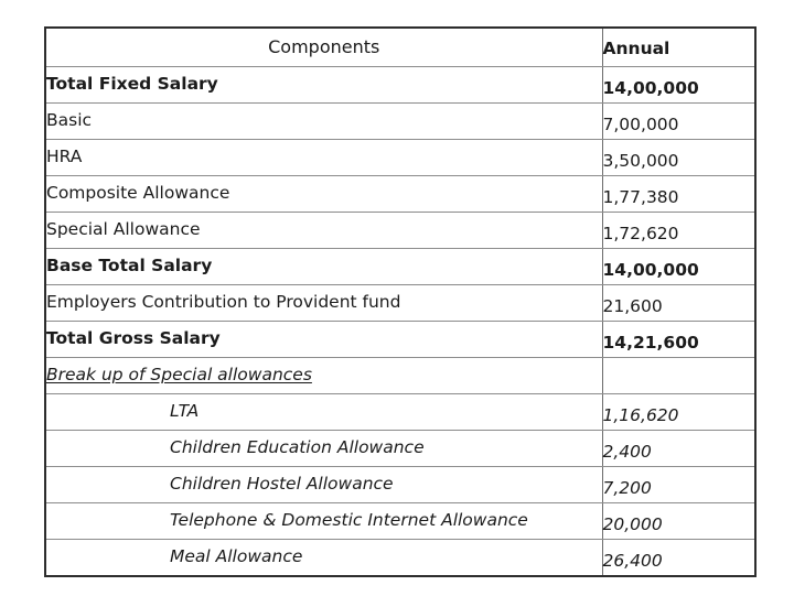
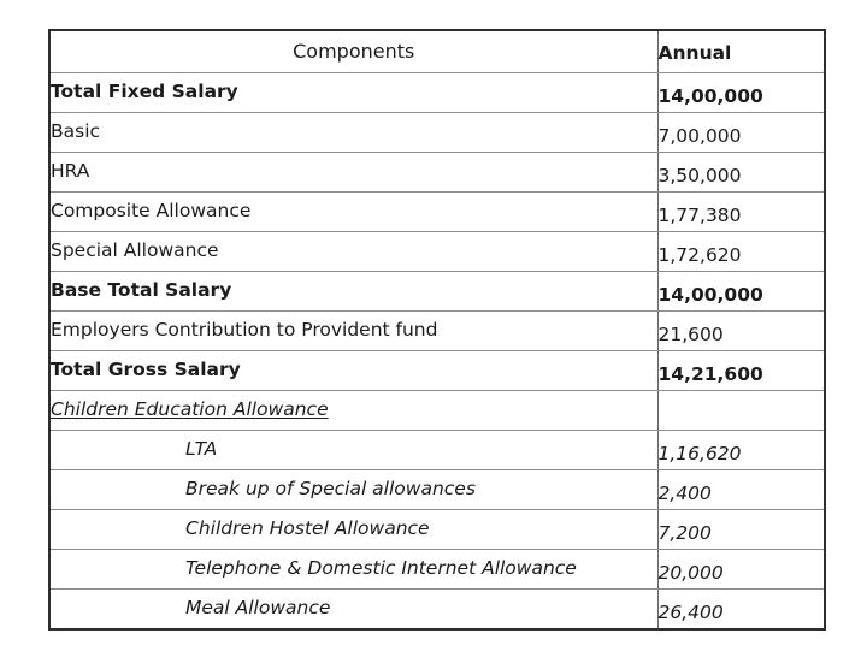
  Components	Annual
  Total Fixed Salary	14,00,000
  Basic	7,00,000
  HRA	3,50,000
  Composite Allowance	1,77,380
  Special Allowance	1,72,620
  Base Total Salary	14,00,000
  Employers Contribution to Provident fund	21,600
  Total Gross Salary	14,21,600
- Break up of Special allowances
+ Children Education Allowance
  LTA	1,16,620
- Children Education Allowance	2,400
+ Break up of Special allowances	2,400
  Children Hostel Allowance	7,200
  Telephone & Domestic Internet Allowance	20,000
  Meal Allowance	26,400
